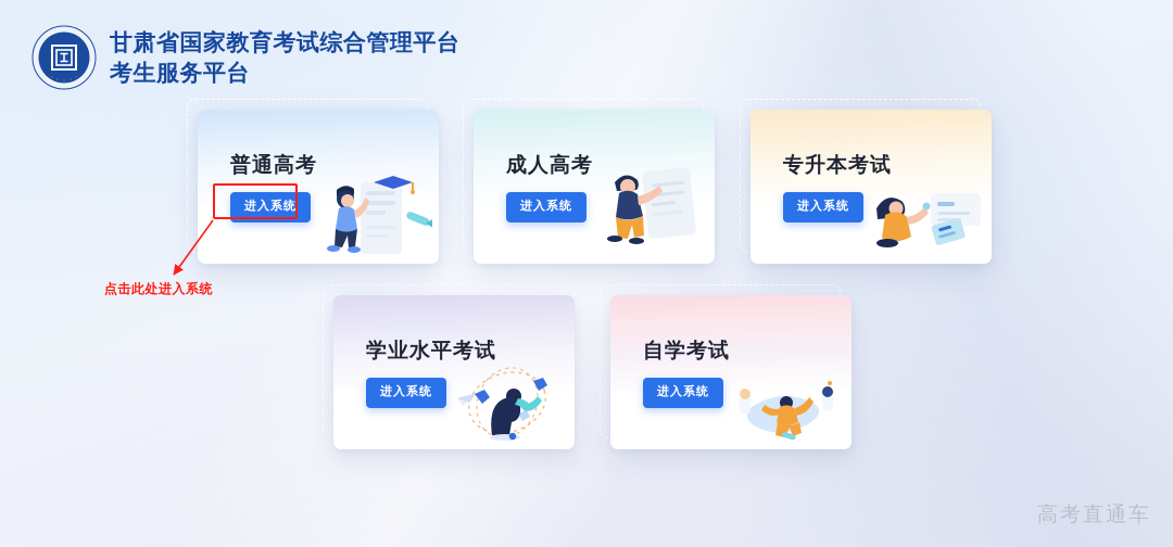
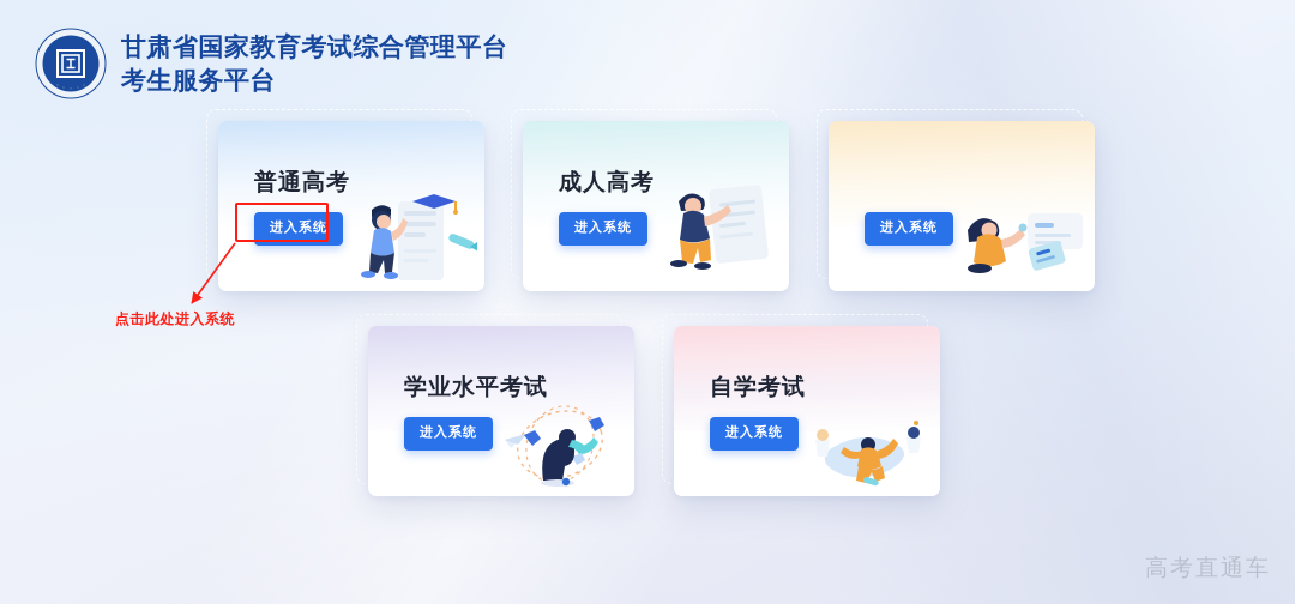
  甘肃省国家教育考试综合管理平台
  考生服务平台
  普通高考
  进入系统
  成人高考
  进入系统
- 专升本考试
  进入系统
  学业水平考试
  进入系统
  自学考试
  进入系统
  点击此处进入系统
  高考直通车
